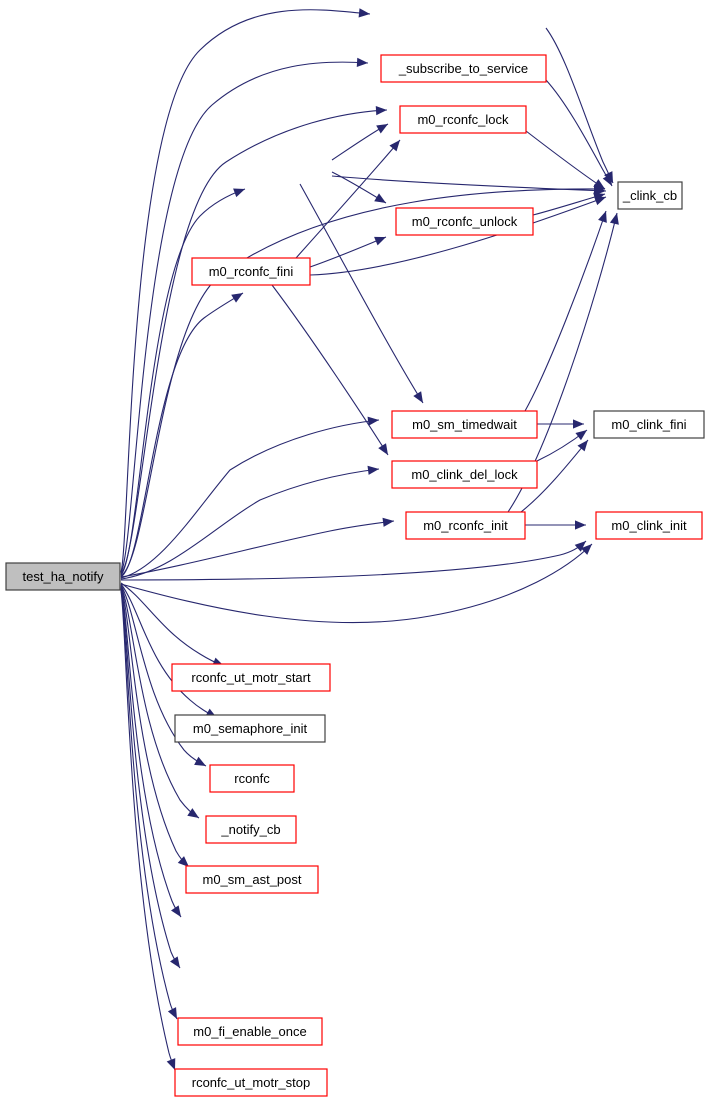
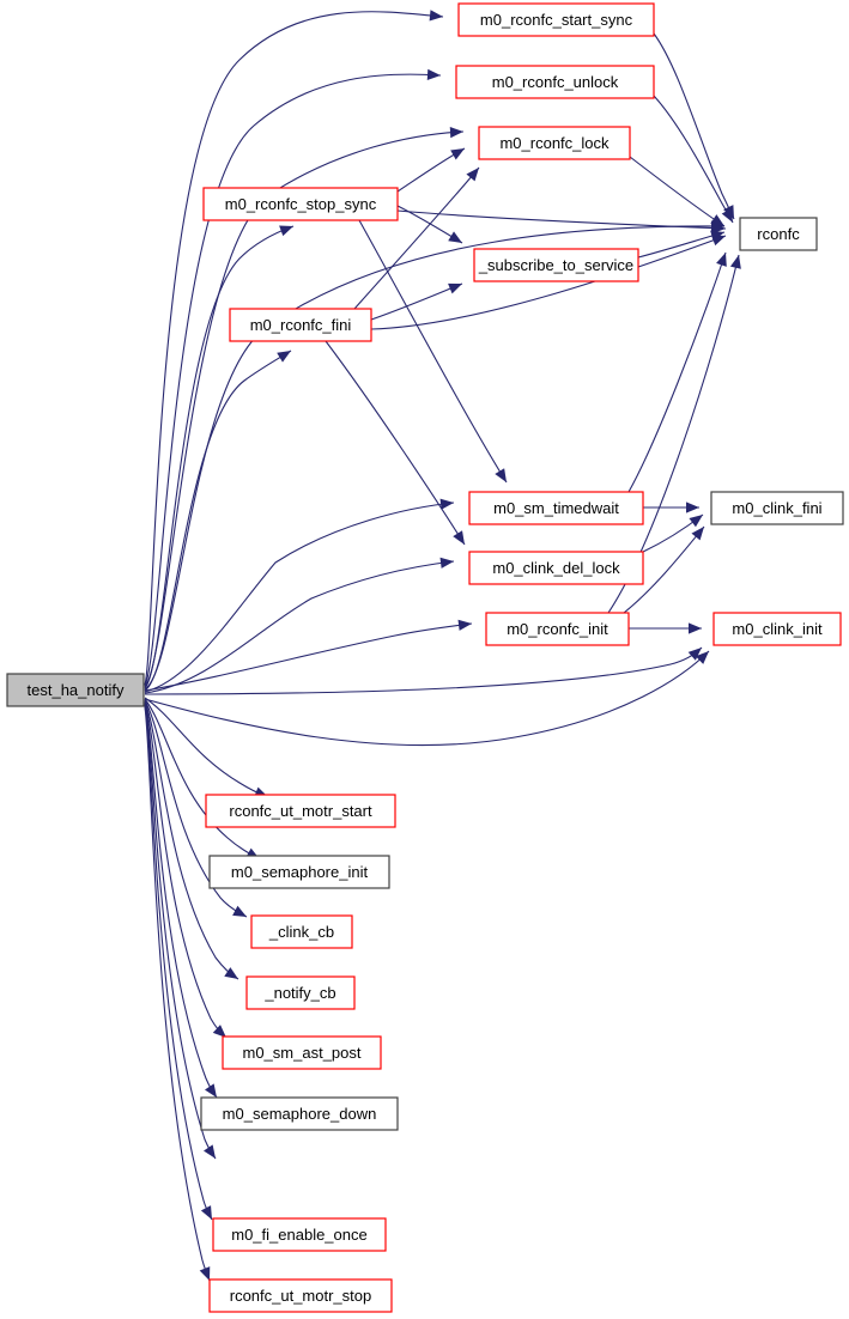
  test_ha_notify
+ m0_rconfc_start_sync
- _subscribe_to_service
+ m0_rconfc_unlock
  m0_rconfc_lock
+ m0_rconfc_stop_sync
- _clink_cb
+ rconfc
- m0_rconfc_unlock
+ _subscribe_to_service
  m0_rconfc_fini
  m0_sm_timedwait
  m0_clink_fini
  m0_clink_del_lock
  m0_rconfc_init
  m0_clink_init
  rconfc_ut_motr_start
  m0_semaphore_init
- rconfc
+ _clink_cb
  _notify_cb
  m0_sm_ast_post
+ m0_semaphore_down
  m0_fi_enable_once
  rconfc_ut_motr_stop
